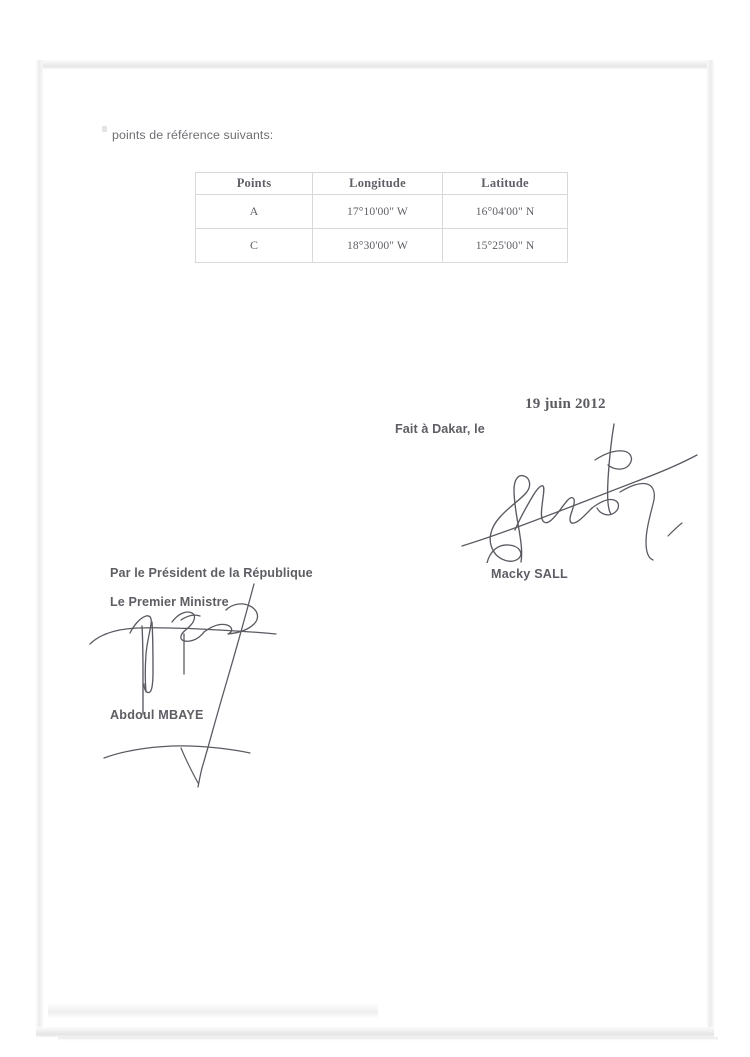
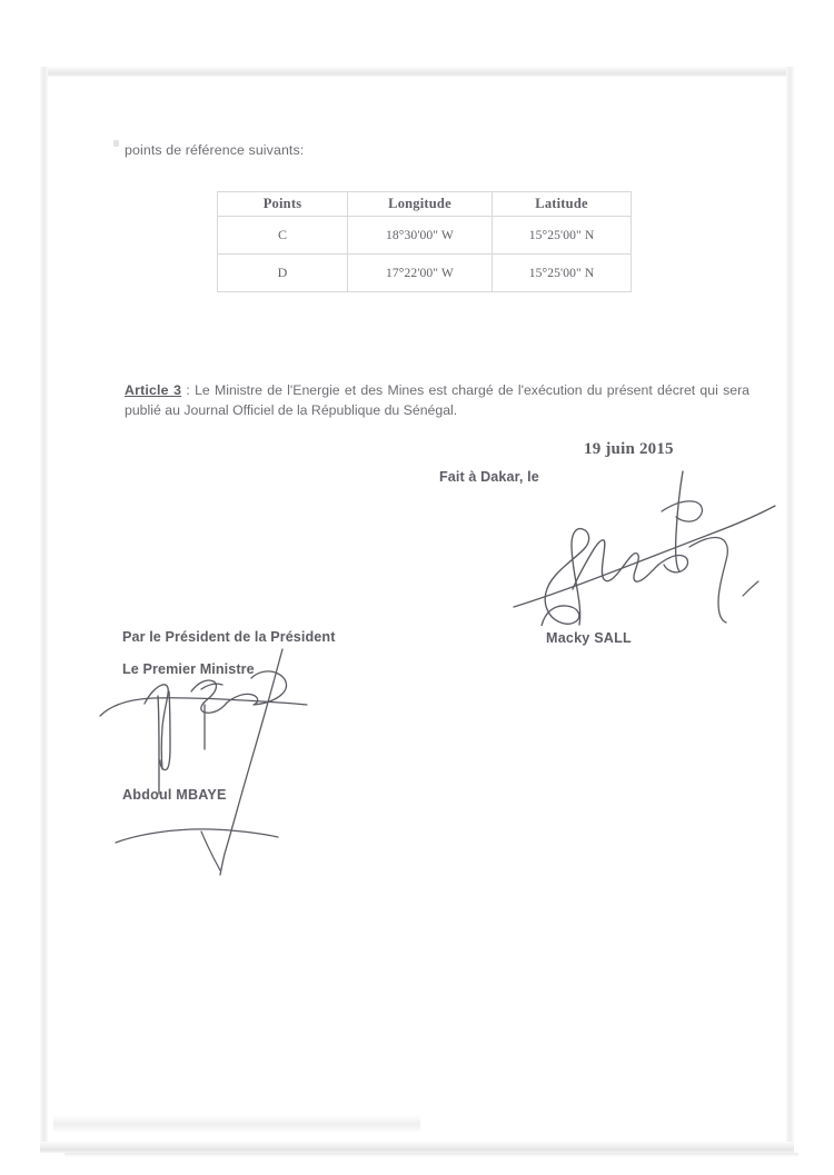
  points de référence suivants:
  Points	Longitude	Latitude
- A	17°10'00" W	16°04'00" N
  C	18°30'00" W	15°25'00" N
+ D	17°22'00" W	15°25'00" N
+ Article 3 : Le Ministre de l'Energie et des Mines est chargé de l'exécution du présent décret qui sera publié au Journal Officiel de la République du Sénégal.
- 19 juin 2012
+ 19 juin 2015
  Fait à Dakar, le
  Macky SALL
- Par le Président de la République
+ Par le Président de la Président
  Le Premier Ministre
  Abdoul MBAYE
